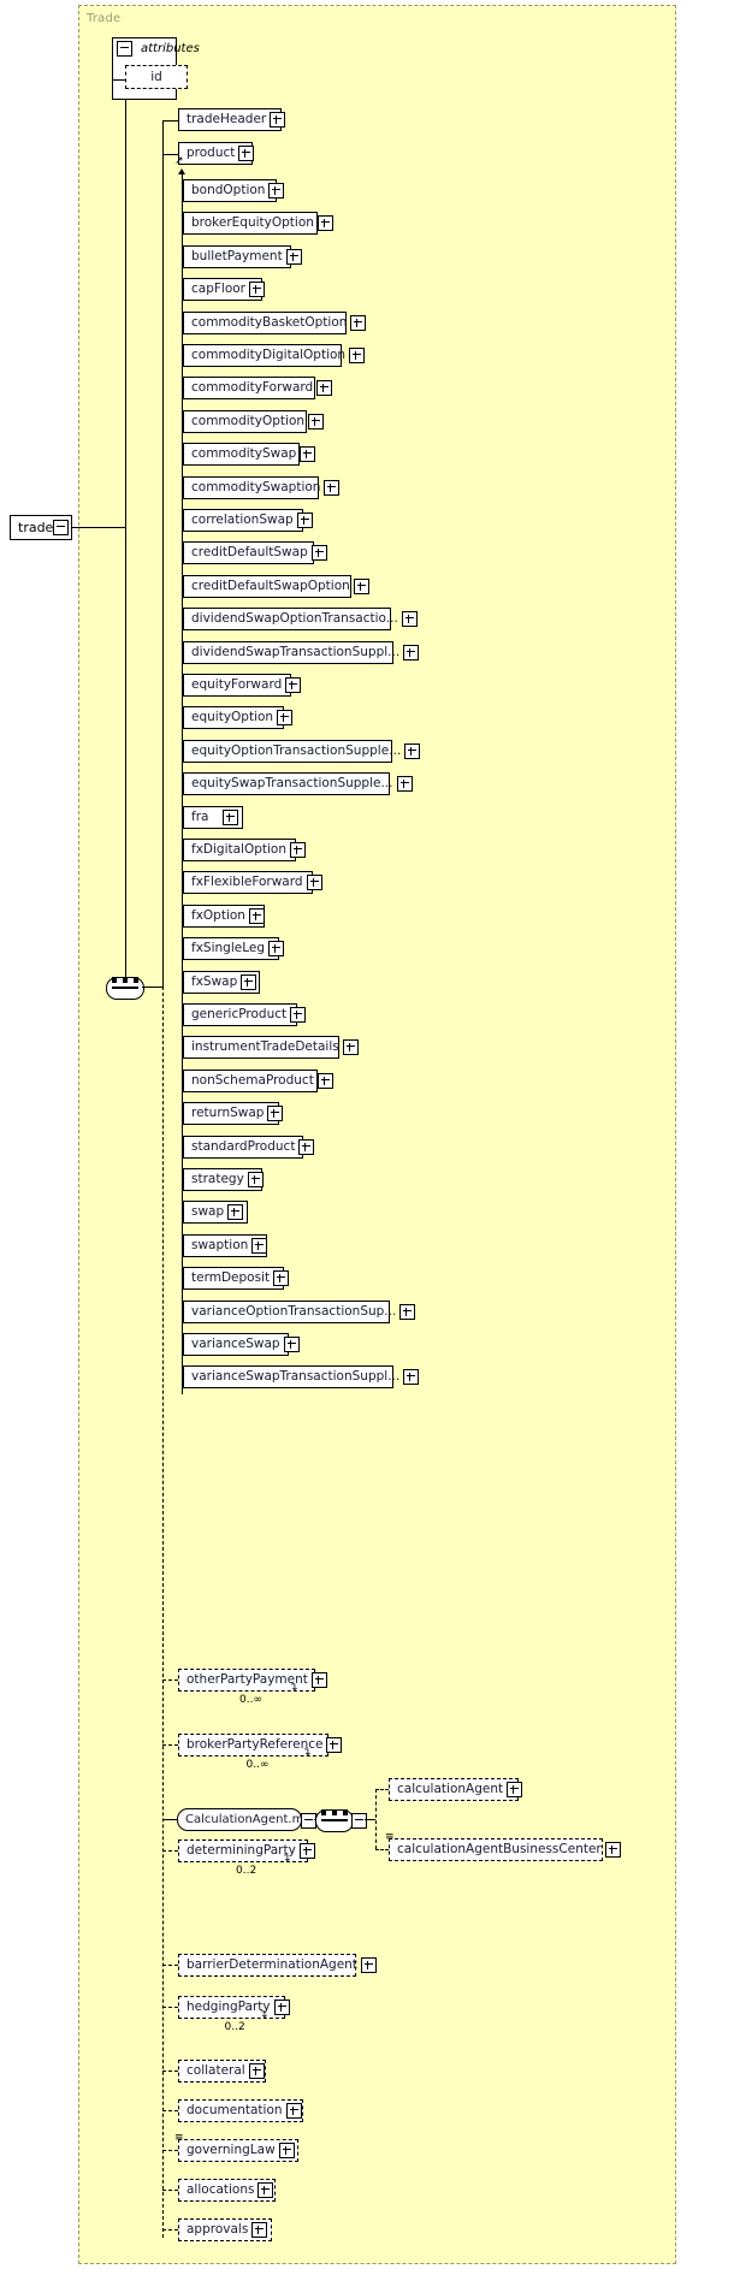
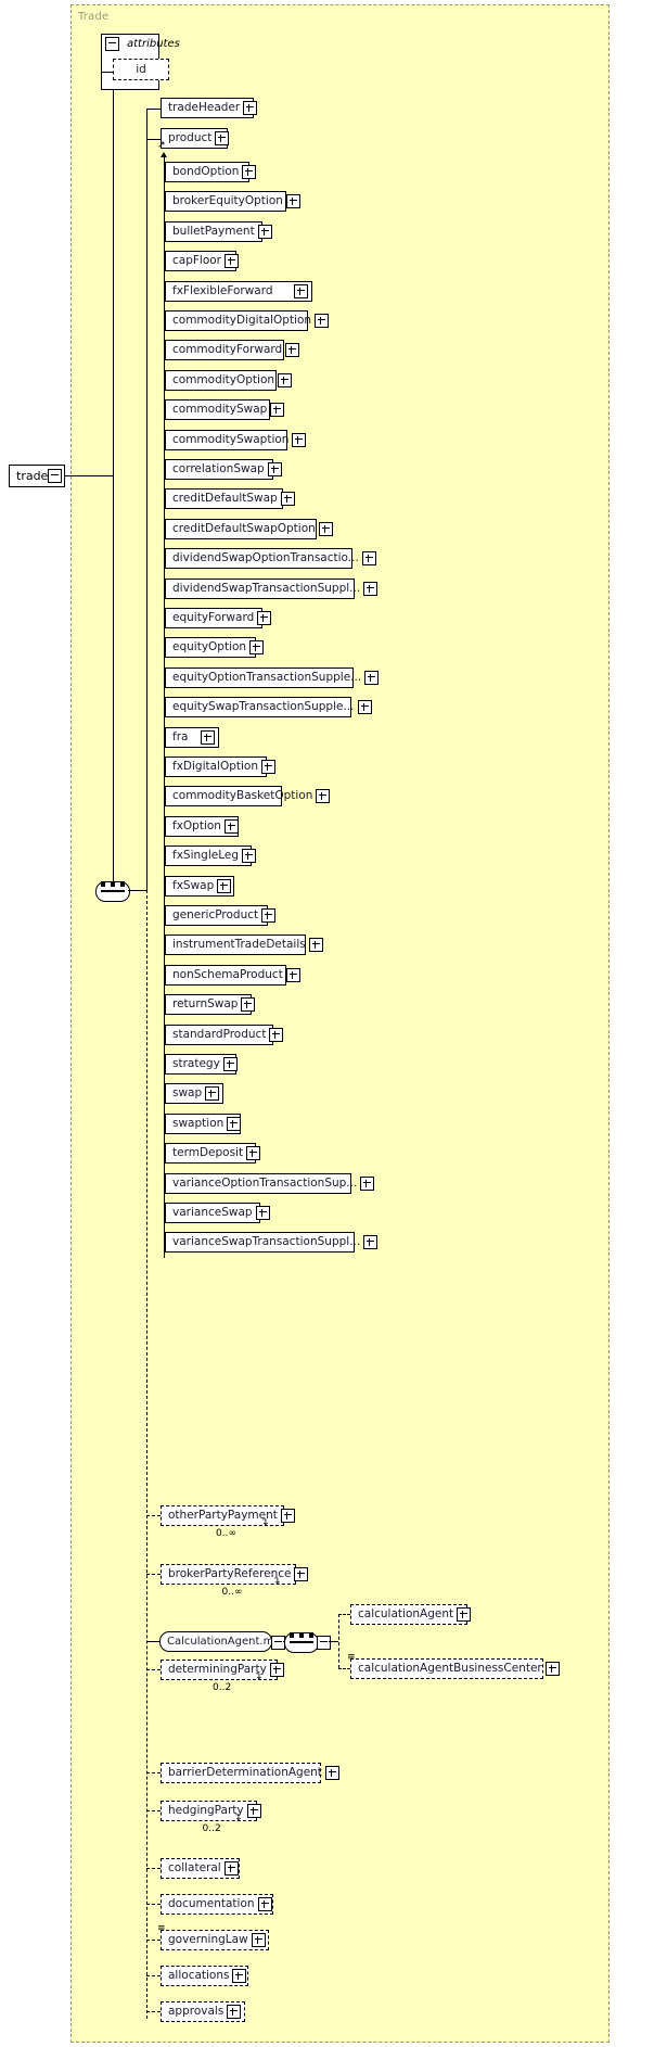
  Trade
  trade
  attributes
  id
  tradeHeader
  product
  ↗
  bondOption
  brokerEquityOption
  bulletPayment
  capFloor
- commodityBasketOption
+ fxFlexibleForward
  commodityDigitalOption
  commodityForward
  commodityOption
  commoditySwap
  commoditySwaption
  correlationSwap
  creditDefaultSwap
  creditDefaultSwapOption
  dividendSwapOptionTransactio...
  dividendSwapTransactionSuppl...
  equityForward
  equityOption
  equityOptionTransactionSupple...
  equitySwapTransactionSupple...
  fra
  fxDigitalOption
- fxFlexibleForward
+ commodityBasketOption
  fxOption
  fxSingleLeg
  fxSwap
  genericProduct
  instrumentTradeDetails
  nonSchemaProduct
  returnSwap
  standardProduct
  strategy
  swap
  swaption
  termDeposit
  varianceOptionTransactionSup...
  varianceSwap
  varianceSwapTransactionSuppl...
  otherPartyPayment
  0..∞
  ↴
  brokerPartyReference
  0..∞
  ↴
  determiningParty
  0..2
  ↴
  barrierDeterminationAgent
  hedgingParty
  0..2
  ↴
  collateral
  documentation
  governingLaw
  ≡
  allocations
  approvals
  CalculationAgent.m
  calculationAgent
  calculationAgentBusinessCenter
  ≡
